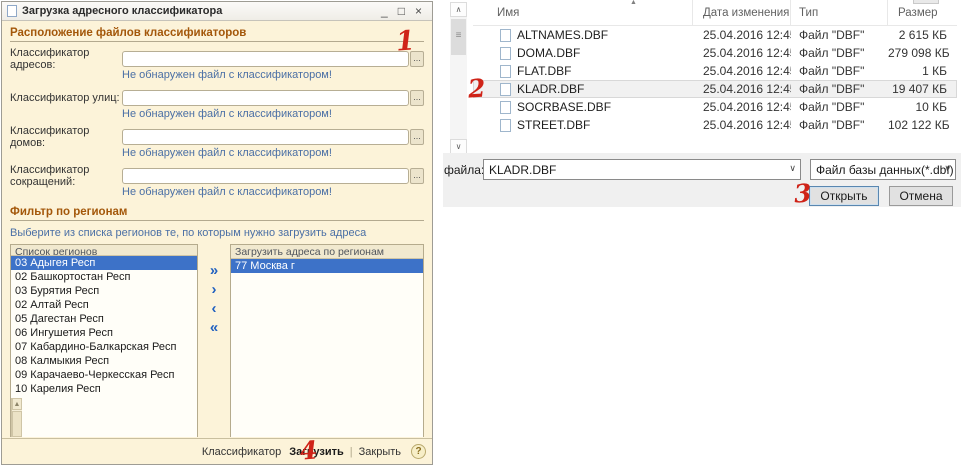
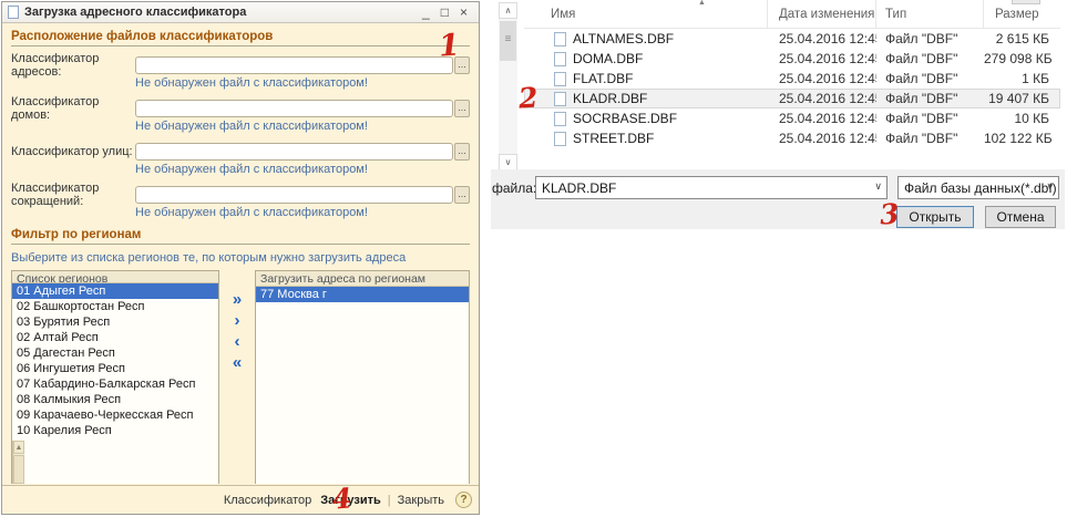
  Загрузка адресного классификатора
  _
  □
  ×
  Расположение файлов классификаторов
  Классификатор адресов:
  ...
  Не обнаружен файл с классификатором!
- Классификатор улиц:
+ Классификатор домов:
  ...
  Не обнаружен файл с классификатором!
- Классификатор домов:
+ Классификатор улиц:
  ...
  Не обнаружен файл с классификатором!
  Классификатор сокращений:
  ...
  Не обнаружен файл с классификатором!
  Фильтр по регионам
  Выберите из списка регионов те, по которым нужно загрузить адреса
  Список регионов
- 03 Адыгея Респ
+ 01 Адыгея Респ
  02 Башкортостан Респ
  03 Бурятия Респ
  02 Алтай Респ
  05 Дагестан Респ
  06 Ингушетия Респ
  07 Кабардино-Балкарская Респ
  08 Калмыкия Респ
  09 Карачаево-Черкесская Респ
  10 Карелия Респ
  »
  ›
  ‹
  «
  Загрузить адреса по регионам
  77 Москва г
  Классификатор
  Загрузить
  |
  Закрыть
  ?
  ∧
  ≡
  ∨
  Имя
  Дата изменения
  Тип
  Размер
  ALTNAMES.DBF
  25.04.2016 12:4
  Файл "DBF"
  2 615 КБ
  DOMA.DBF
  25.04.2016 12:4
  Файл "DBF"
  279 098 КБ
  FLAT.DBF
  25.04.2016 12:4
  Файл "DBF"
  1 КБ
  KLADR.DBF
  25.04.2016 12:4
  Файл "DBF"
  19 407 КБ
  SOCRBASE.DBF
  25.04.2016 12:4
  Файл "DBF"
  10 КБ
  STREET.DBF
  25.04.2016 12:4
  Файл "DBF"
  102 122 КБ
  файла
  KLADR.DBF
  ∨
  Файл базы данных(*.dbf)
  ∨
  Открыть
  Отмена
